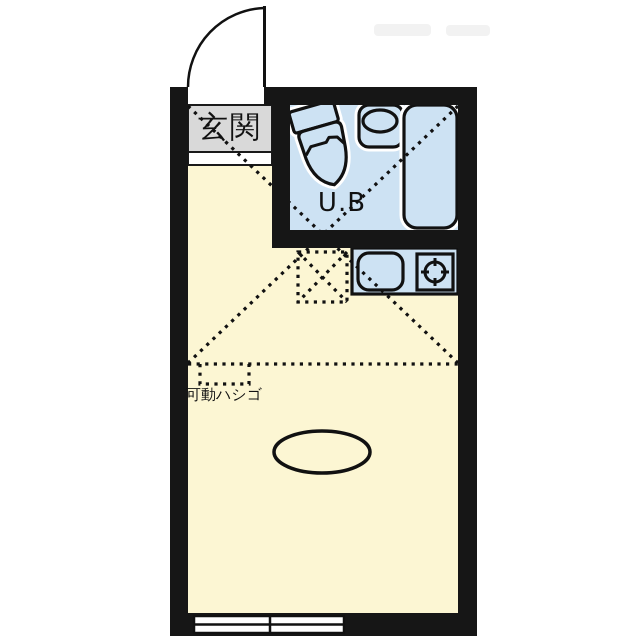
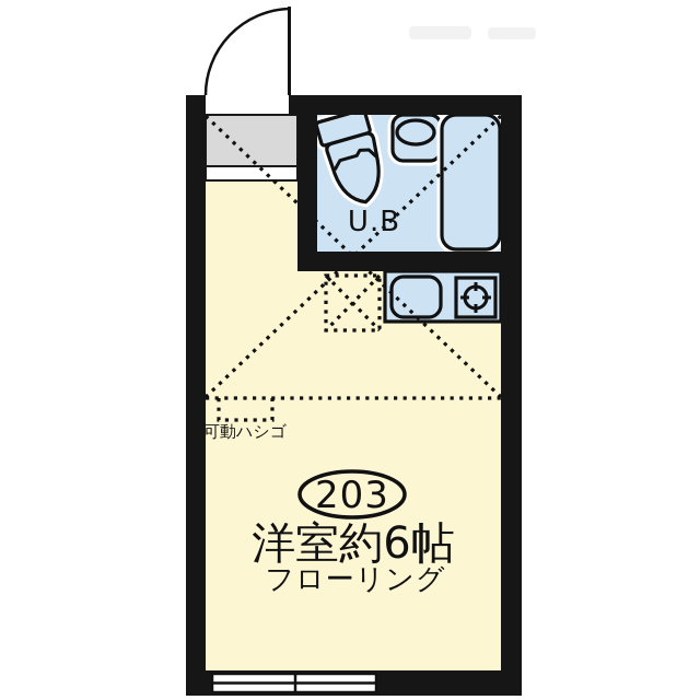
- 玄関
  U.B
  可動ハシゴ
+ 203
+ 洋室約6帖
+ フローリング
